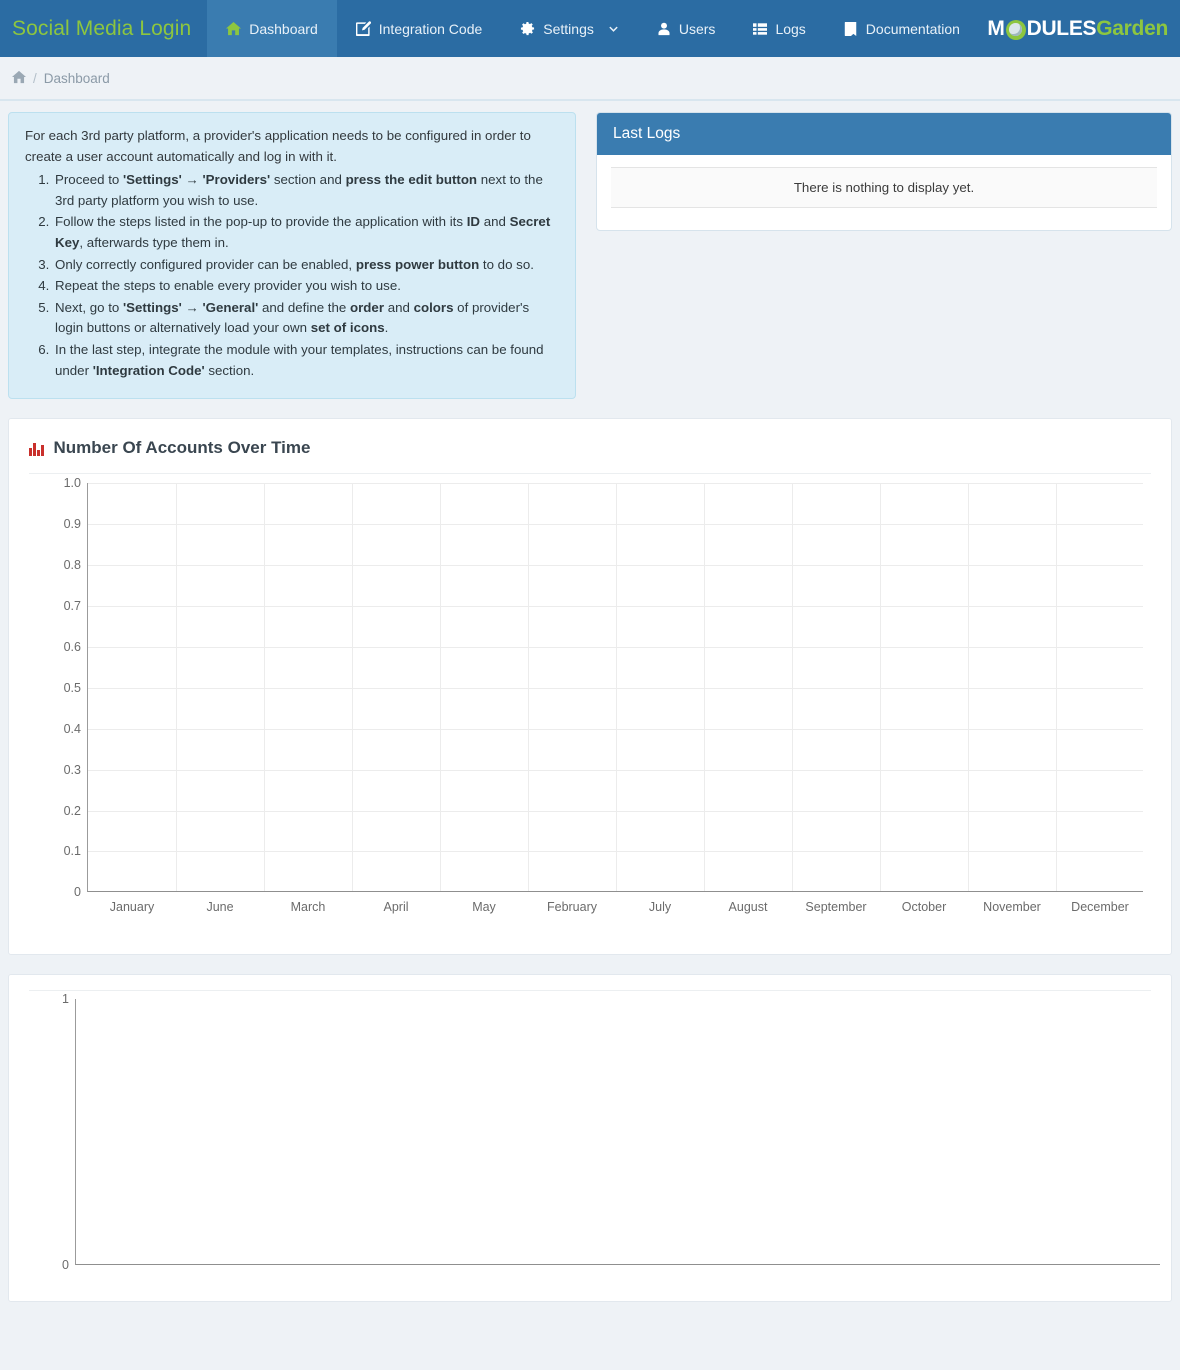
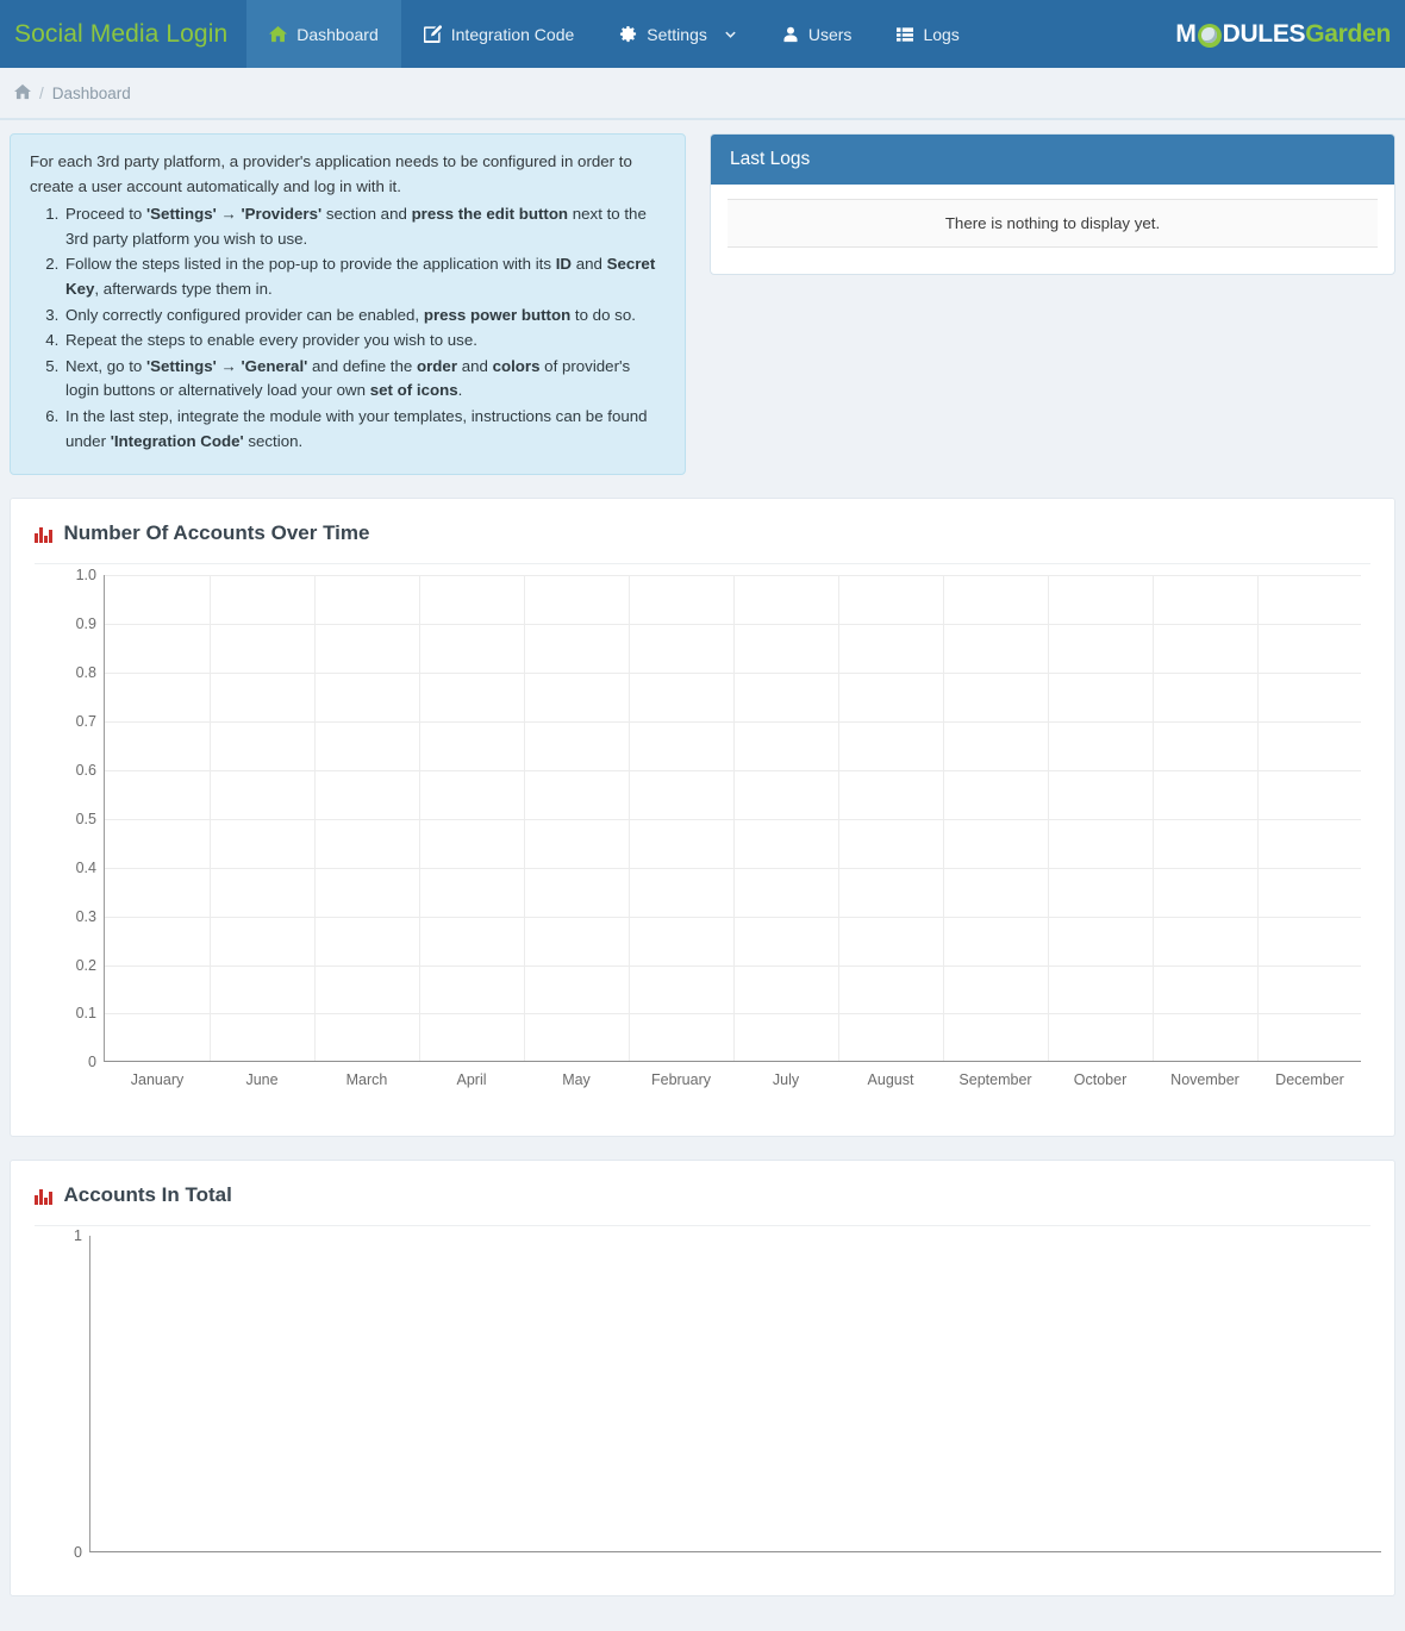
  Social Media Login
  Dashboard
  Integration Code
  Settings
  Users
  Logs
- Documentation
  M
  DULES
  Garden
  /
  Dashboard
  For each 3rd party platform, a provider's application needs to be configured in order to create a user account automatically and log in with it.
  Proceed to 'Settings' → 'Providers' section and press the edit button next to the 3rd party platform you wish to use.
  Follow the steps listed in the pop-up to provide the application with its ID and Secret Key, afterwards type them in.
  Only correctly configured provider can be enabled, press power button to do so.
  Repeat the steps to enable every provider you wish to use.
  Next, go to 'Settings' → 'General' and define the order and colors of provider's login buttons or alternatively load your own set of icons.
  In the last step, integrate the module with your templates, instructions can be found under 'Integration Code' section.
  Last Logs
  There is nothing to display yet.
  Number Of Accounts Over Time
  1.0
  0.9
  0.8
  0.7
  0.6
  0.5
  0.4
  0.3
  0.2
  0.1
  0
  January
  June
  March
  April
  May
  February
  July
  August
  September
  October
  November
  December
+ Accounts In Total
  1
  0
